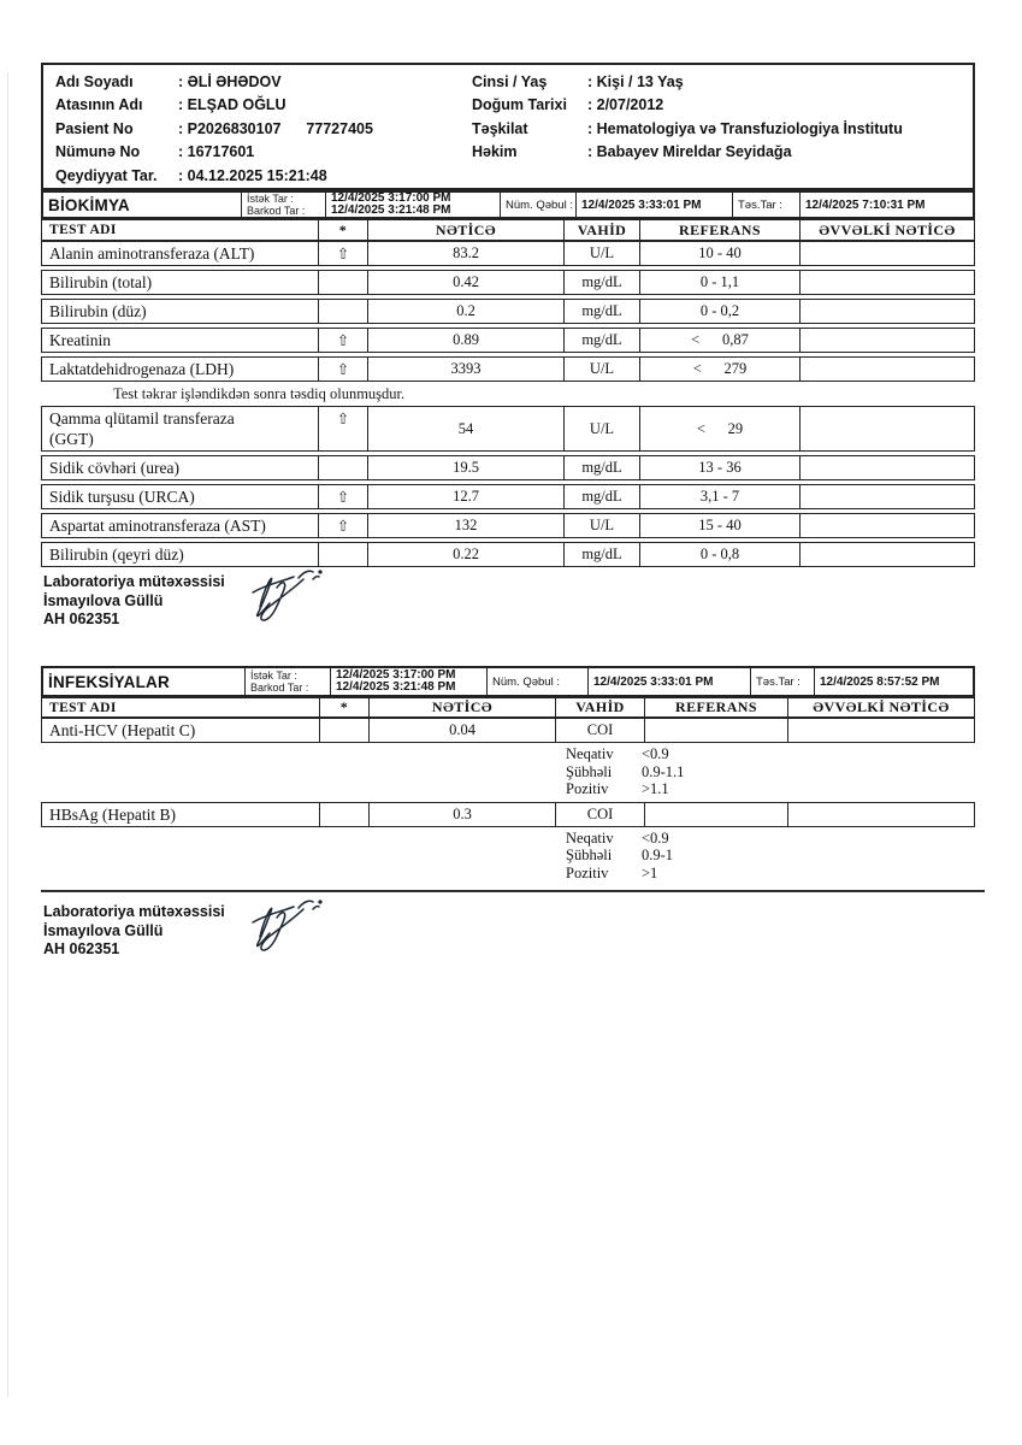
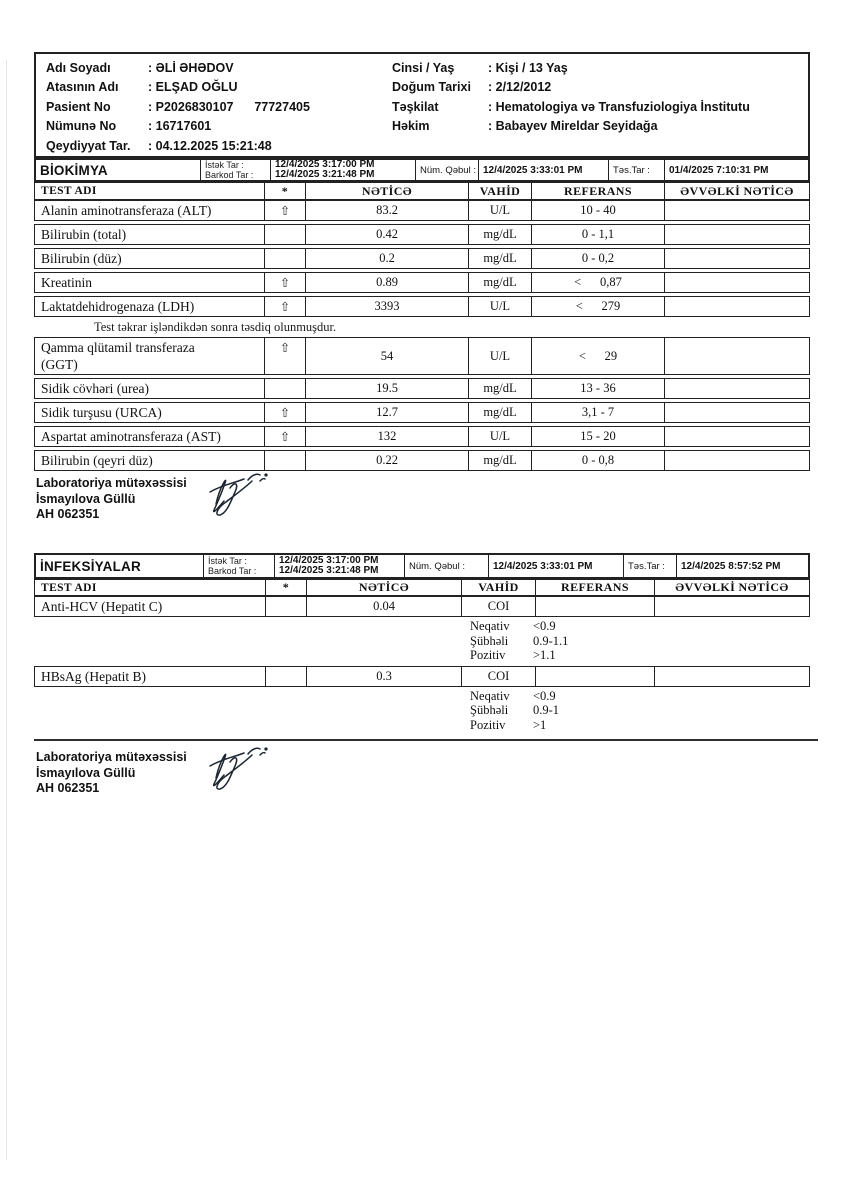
  Adı Soyadı
  : ƏLİ ƏHƏDOV
  Atasının Adı
  : ELŞAD OĞLU
  Pasient No
  : P2026830107 77727405
  Nümunə No
  : 16717601
  Qeydiyyat Tar.
  : 04.12.2025 15:21:48
  Cinsi / Yaş
  : Kişi / 13 Yaş
  Doğum Tarixi
- : 2/07/2012
+ : 2/12/2012
  Təşkilat
  : Hematologiya və Transfuziologiya İnstitutu
  Həkim
  : Babayev Mireldar Seyidağa
  BİOKİMYA
  İstək Tar :
  Barkod Tar :
  12/4/2025 3:17:00 PM
  12/4/2025 3:21:48 PM
  Nüm. Qəbul :
  12/4/2025 3:33:01 PM
  Təs.Tar :
- 12/4/2025 7:10:31 PM
+ 01/4/2025 7:10:31 PM
  TEST ADI
  *
  NƏTİCƏ
  VAHİD
  REFERANS
  ƏVVƏLKİ NƏTİCƏ
  Alanin aminotransferaza (ALT)
  ⇧
  83.2
  U/L
  10 - 40
  Bilirubin (total)
  0.42
  mg/dL
  0 - 1,1
  Bilirubin (düz)
  0.2
  mg/dL
  0 - 0,2
  Kreatinin
  ⇧
  0.89
  mg/dL
  < 0,87
  Laktatdehidrogenaza (LDH)
  ⇧
  3393
  U/L
  < 279
  Test təkrar işləndikdən sonra təsdiq olunmuşdur.
  Qamma qlütamil transferaza
  (GGT)
  ⇧
  54
  U/L
  < 29
  Sidik cövhəri (urea)
  19.5
  mg/dL
  13 - 36
  Sidik turşusu (URCA)
  ⇧
  12.7
  mg/dL
  3,1 - 7
  Aspartat aminotransferaza (AST)
  ⇧
  132
  U/L
- 15 - 40
+ 15 - 20
  Bilirubin (qeyri düz)
  0.22
  mg/dL
  0 - 0,8
  Laboratoriya mütəxəssisi
  İsmayılova Güllü
  AH 062351
  İNFEKSİYALAR
  İstək Tar :
  Barkod Tar :
  12/4/2025 3:17:00 PM
  12/4/2025 3:21:48 PM
  Nüm. Qəbul :
  12/4/2025 3:33:01 PM
  Təs.Tar :
  12/4/2025 8:57:52 PM
  TEST ADI
  *
  NƏTİCƏ
  VAHİD
  REFERANS
  ƏVVƏLKİ NƏTİCƏ
  Anti-HCV (Hepatit C)
  0.04
  COI
  Neqativ
  <0.9
  Şübhəli
  0.9-1.1
  Pozitiv
  >1.1
  HBsAg (Hepatit B)
  0.3
  COI
  Neqativ
  <0.9
  Şübhəli
  0.9-1
  Pozitiv
  >1
  Laboratoriya mütəxəssisi
  İsmayılova Güllü
  AH 062351
